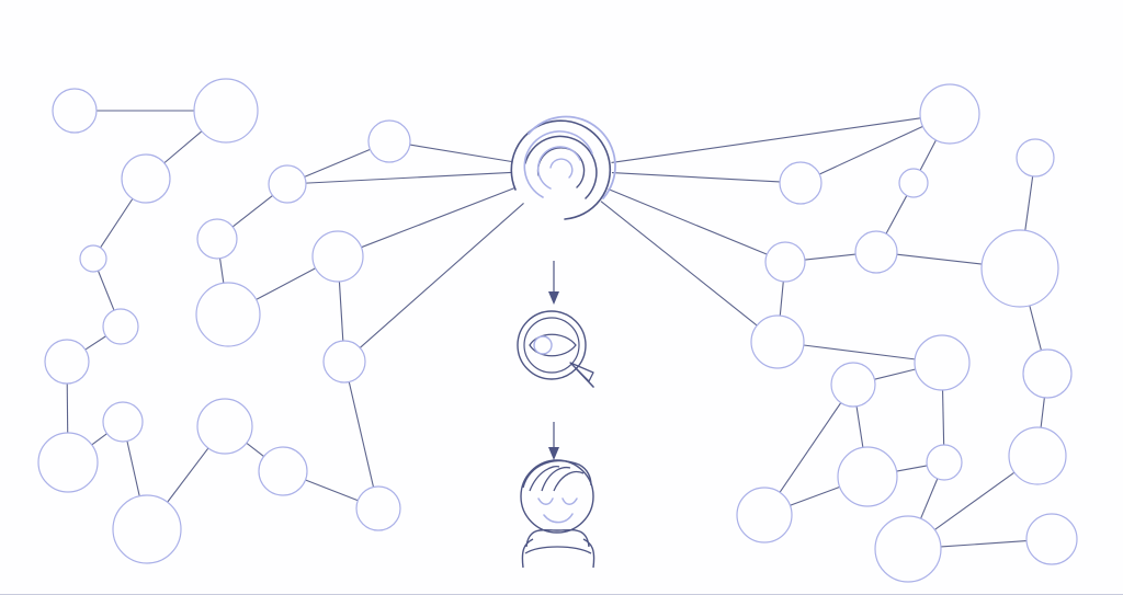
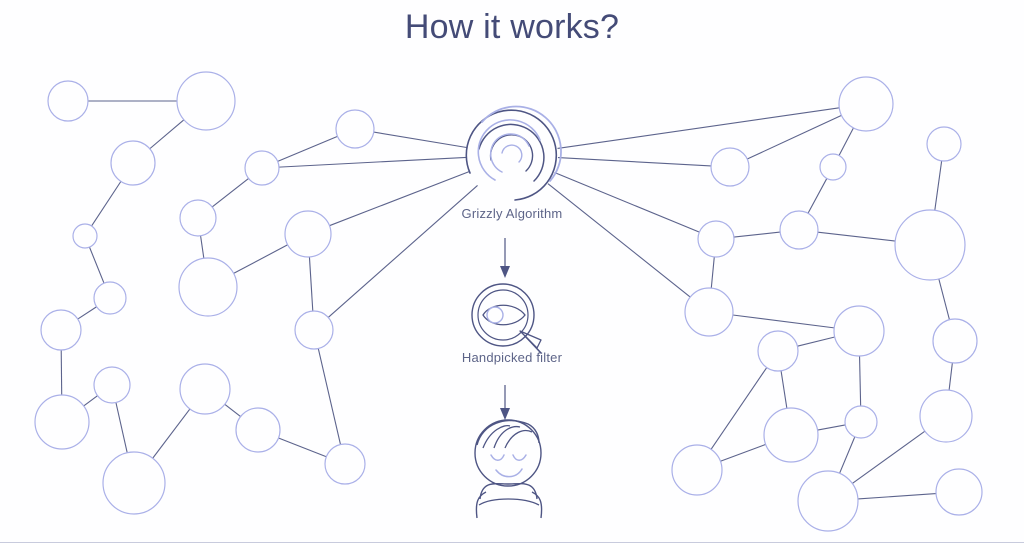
+ How it works?
+ Grizzly Algorithm
+ Handpicked filter
